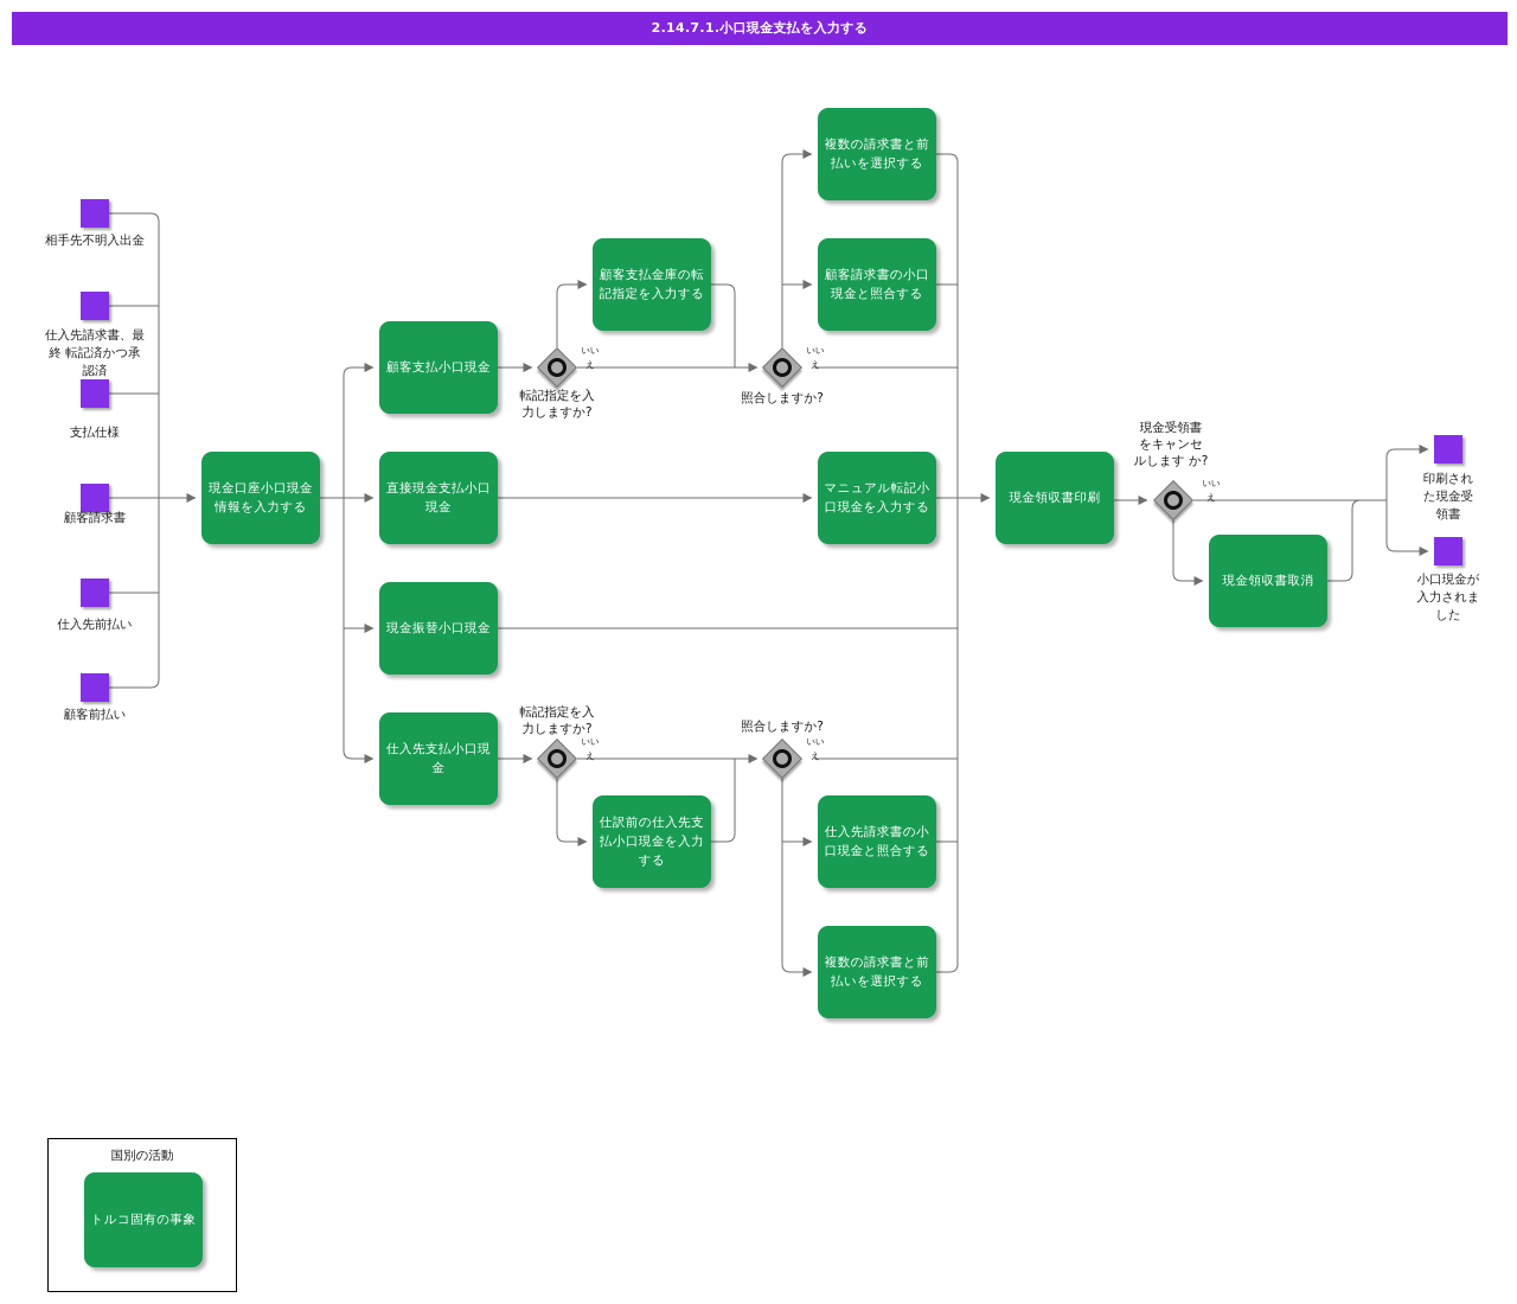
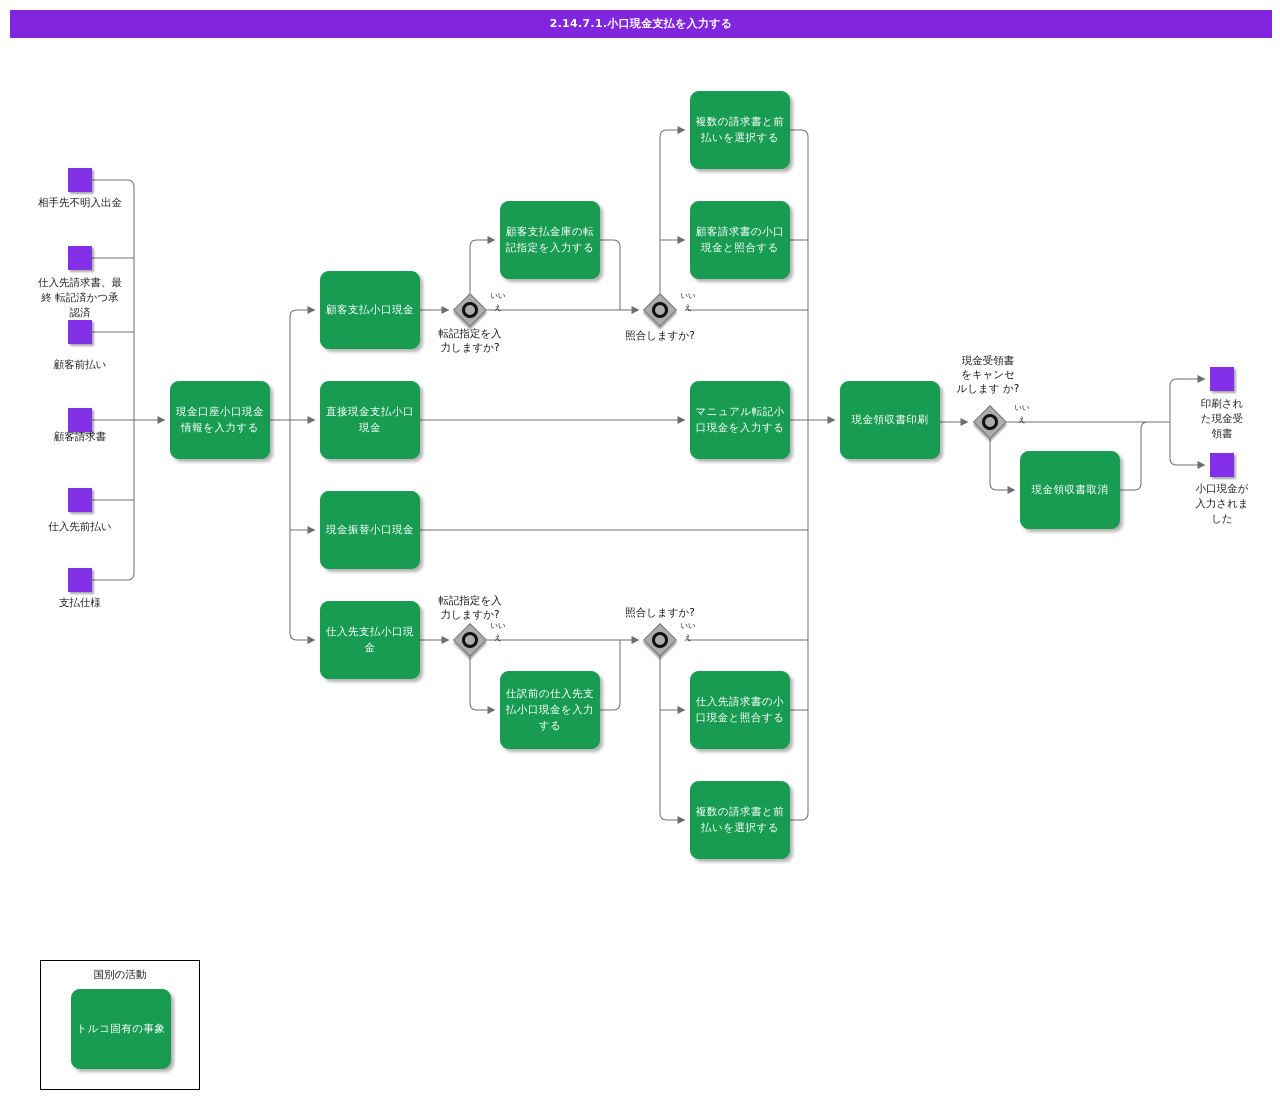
  2.14.7.1.小口現金支払を入力する
  相手先不明入出金
  仕入先請求書、最
  終 転記済かつ承
  認済
- 支払仕様
+ 顧客前払い
  顧客請求書
  仕入先前払い
- 顧客前払い
+ 支払仕様
  現金口座小口現金
  情報を入力する
  顧客支払小口現金
  直接現金支払小口
  現金
  現金振替小口現金
  仕入先支払小口現
  金
  顧客支払金庫の転
  記指定を入力する
  複数の請求書と前
  払いを選択する
  顧客請求書の小口
  現金と照合する
  マニュアル転記小
  口現金を入力する
  現金領収書印刷
  仕訳前の仕入先支
  払小口現金を入力
  する
  仕入先請求書の小
  口現金と照合する
  複数の請求書と前
  払いを選択する
  現金領収書取消
  転記指定を入
  力しますか?
  照合しますか?
  転記指定を入
  力しますか?
  照合しますか?
  現金受領書
  をキャンセ
  ルします か?
  いい
  え
  いい
  え
  いい
  え
  いい
  え
  いい
  え
  印刷され
  た現金受
  領書
  小口現金が
  入力されま
  した
  国別の活動
  トルコ固有の事象
